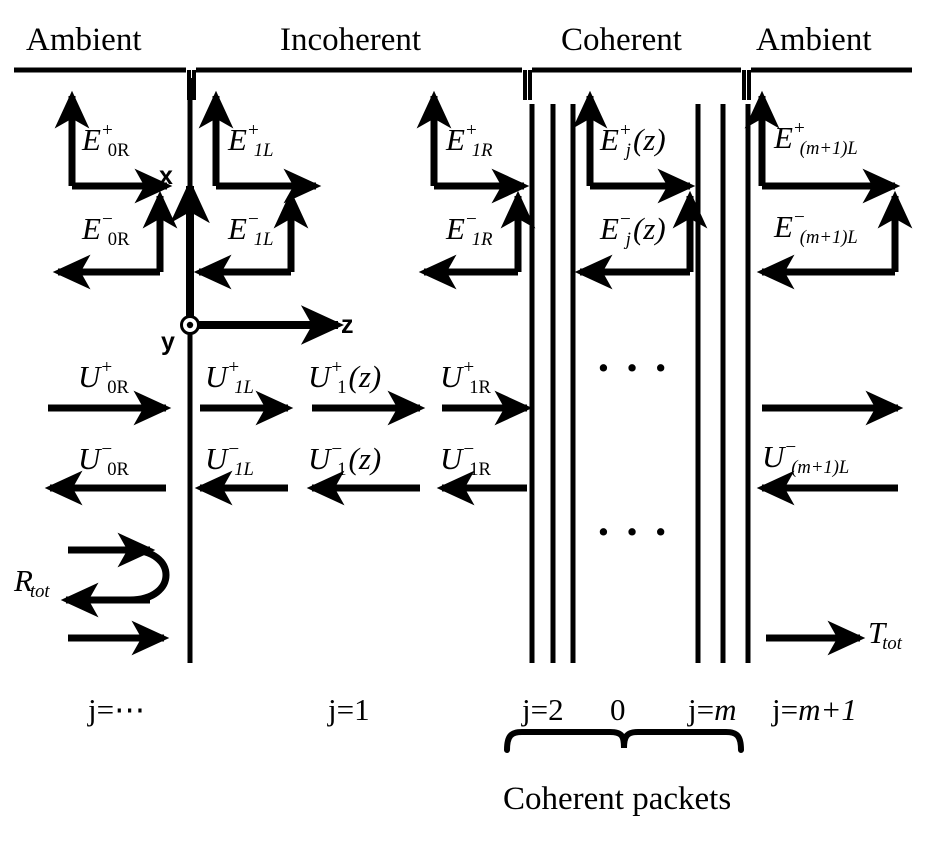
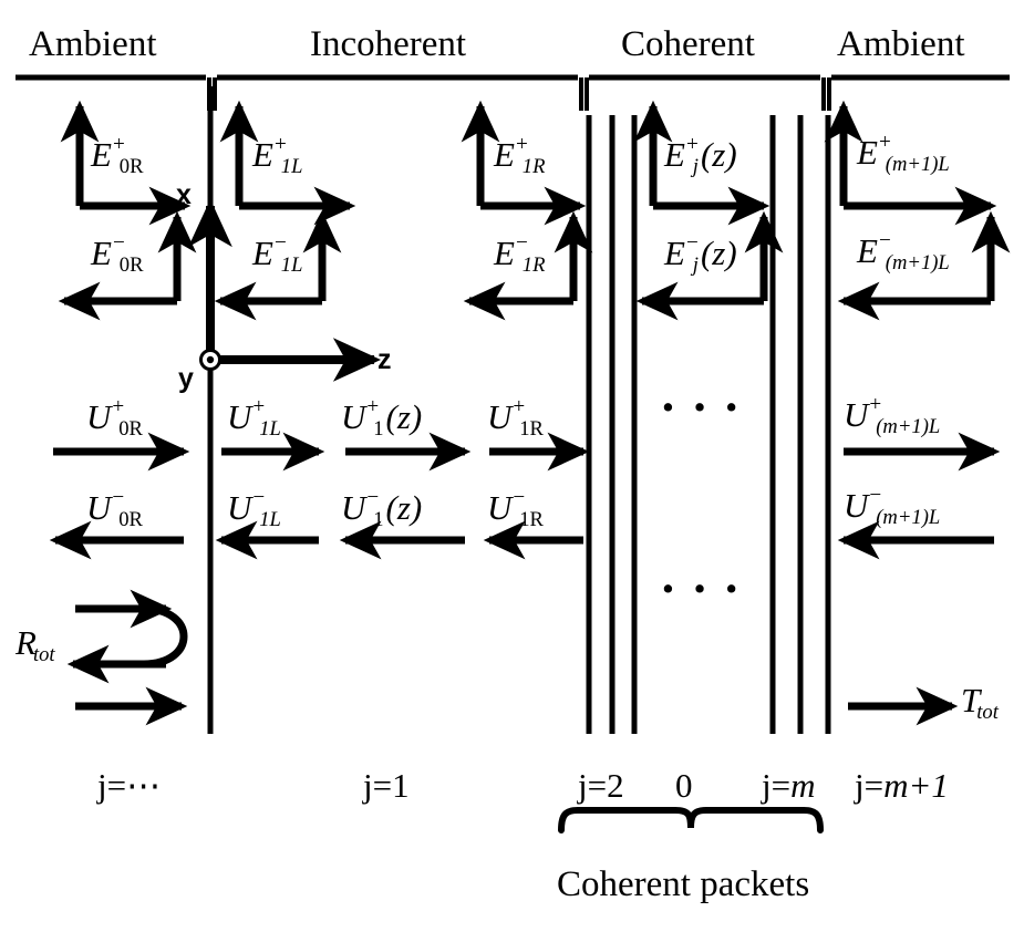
  Ambient
  Incoherent
  Coherent
  Ambient
  x
  y
  z
  E+0R
  E−0R
  E+1L
  E−1L
  E+1R
  E−1R
  E+j(z)
  E−j(z)
  E+(m+1)L
  E−(m+1)L
  U+0R
  U+1L
  U+1(z)
  U+1R
+ U+(m+1)L
  U−0R
  U−1L
  U−1(z)
  U−1R
  U−(m+1)L
  Rtot
  Ttot
  • • •
  • • •
  j=⋯
  j=1
  j=2
  0
  j=m
  j=m+1
  Coherent packets
